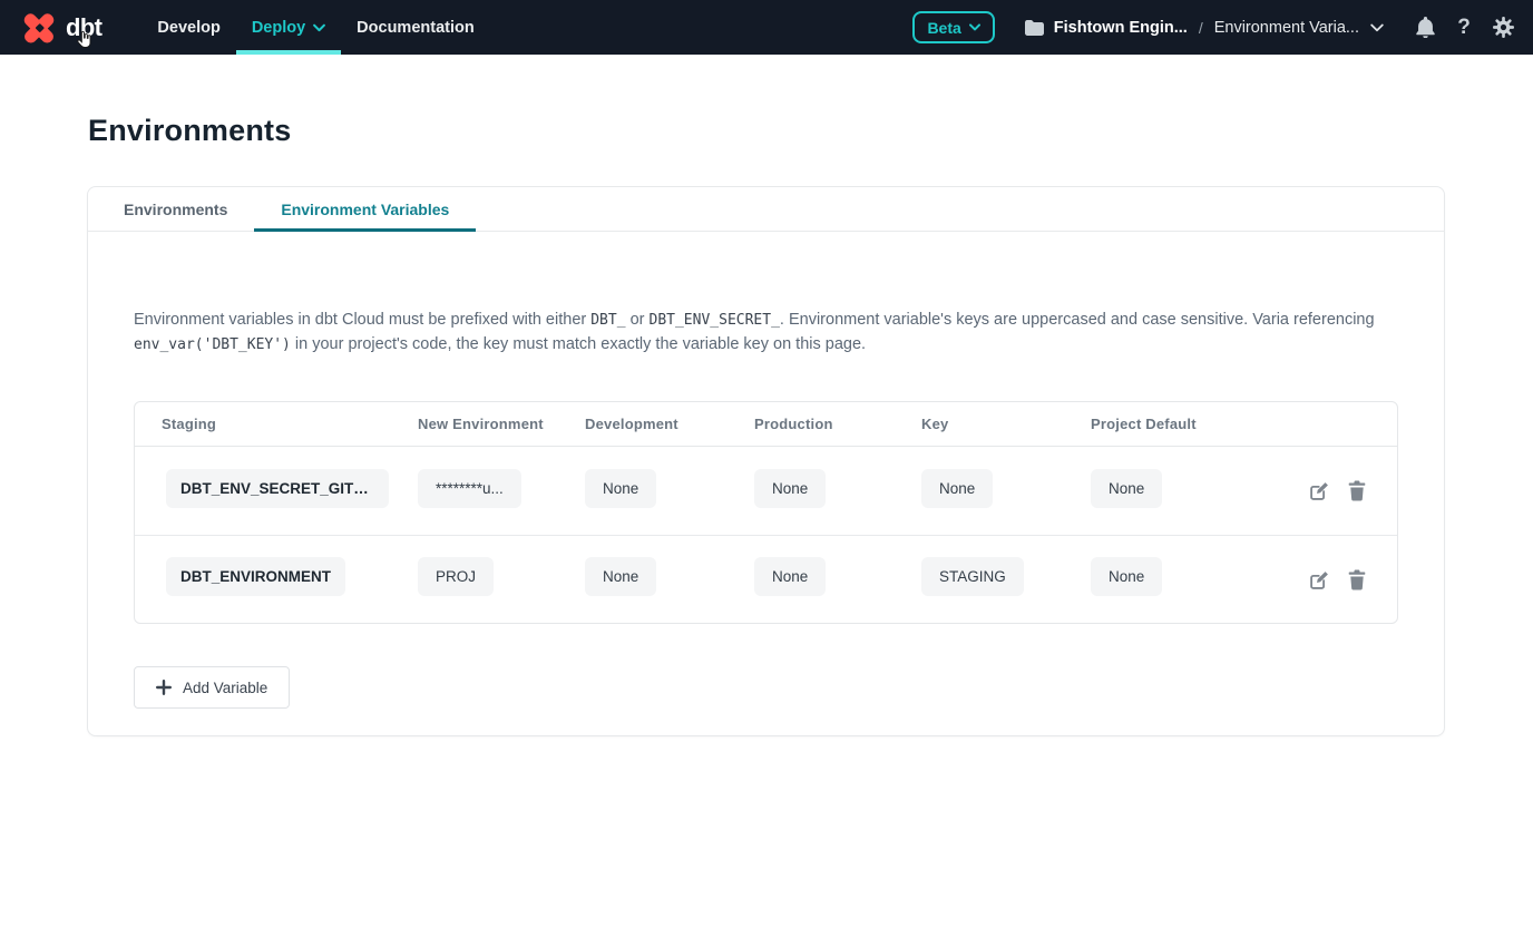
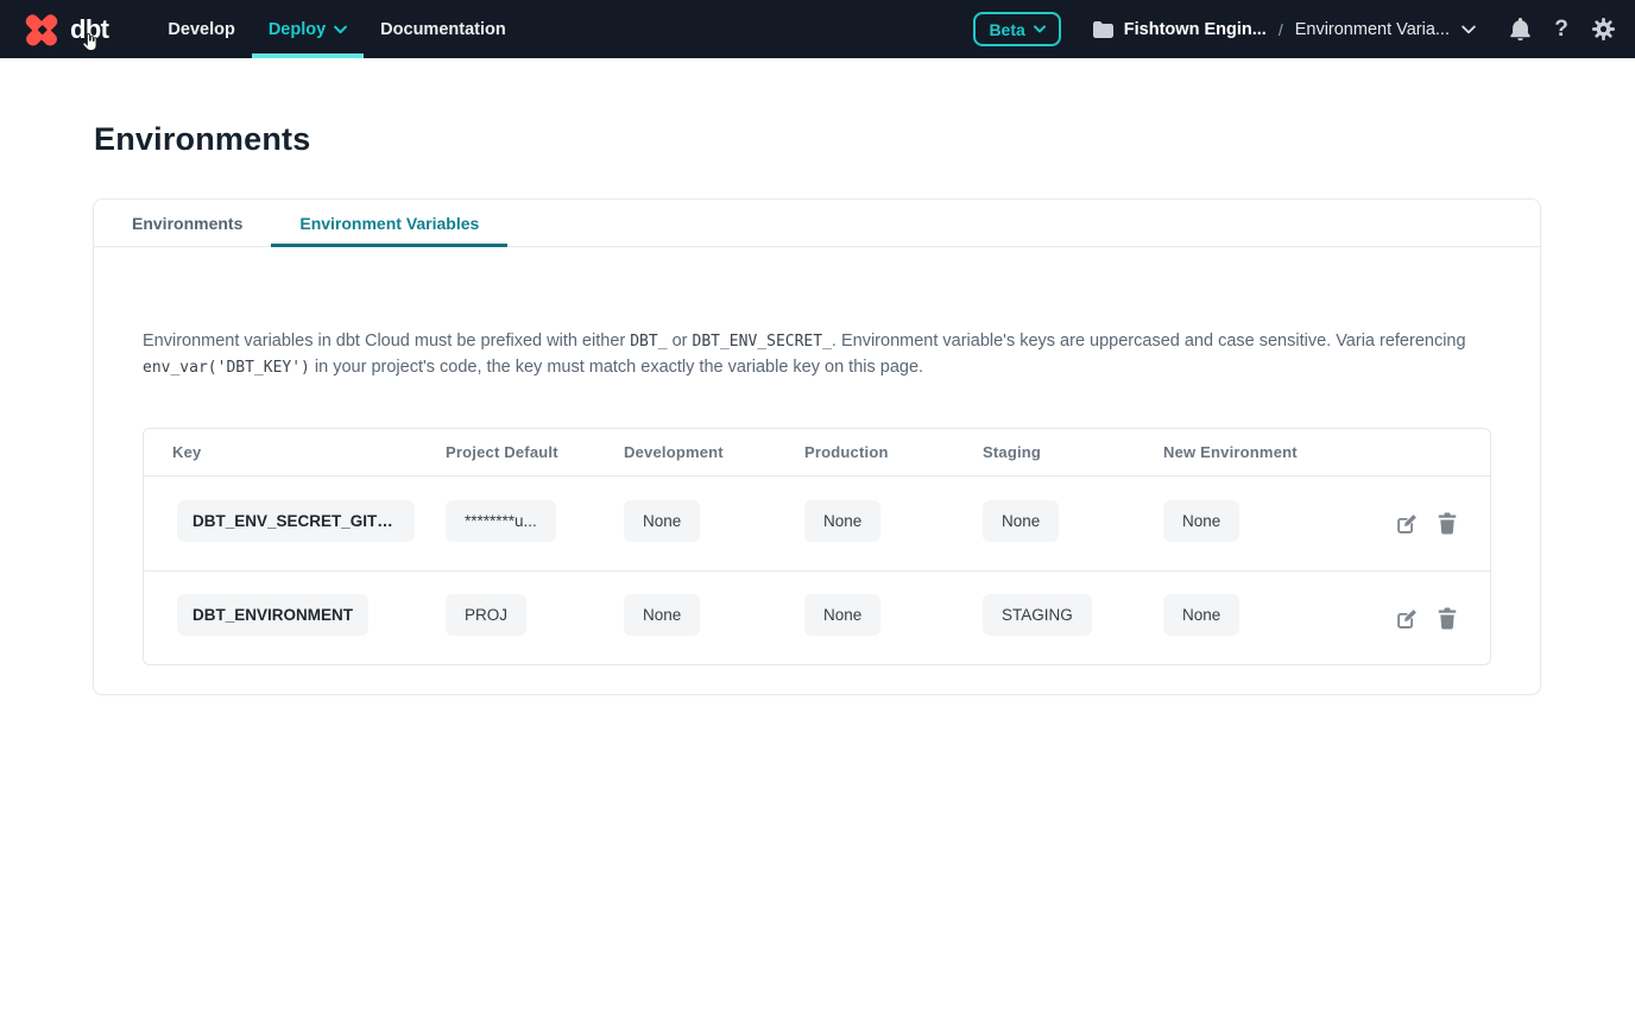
  dbt
  Develop
  Deploy
  Documentation
  Beta
  Fishtown Engin...
  /
  Environment Varia...
  ?
  Environments
  Environments
  Environment Variables
  Environment variables in dbt Cloud must be prefixed with either DBT_ or DBT_ENV_SECRET_. Environment variable's keys are uppercased and case sensitive. Varia referencing env_var('DBT_KEY') in your project's code, the key must match exactly the variable key on this page.
- Staging
+ Key
- New Environment
+ Project Default
  Development
  Production
- Key
+ Staging
- Project Default
+ New Environment
  DBT_ENV_SECRET_GIT_T...
  ********u...
  None
  None
  None
  None
  DBT_ENVIRONMENT
  PROJ
  None
  None
  STAGING
  None
- Add Variable
